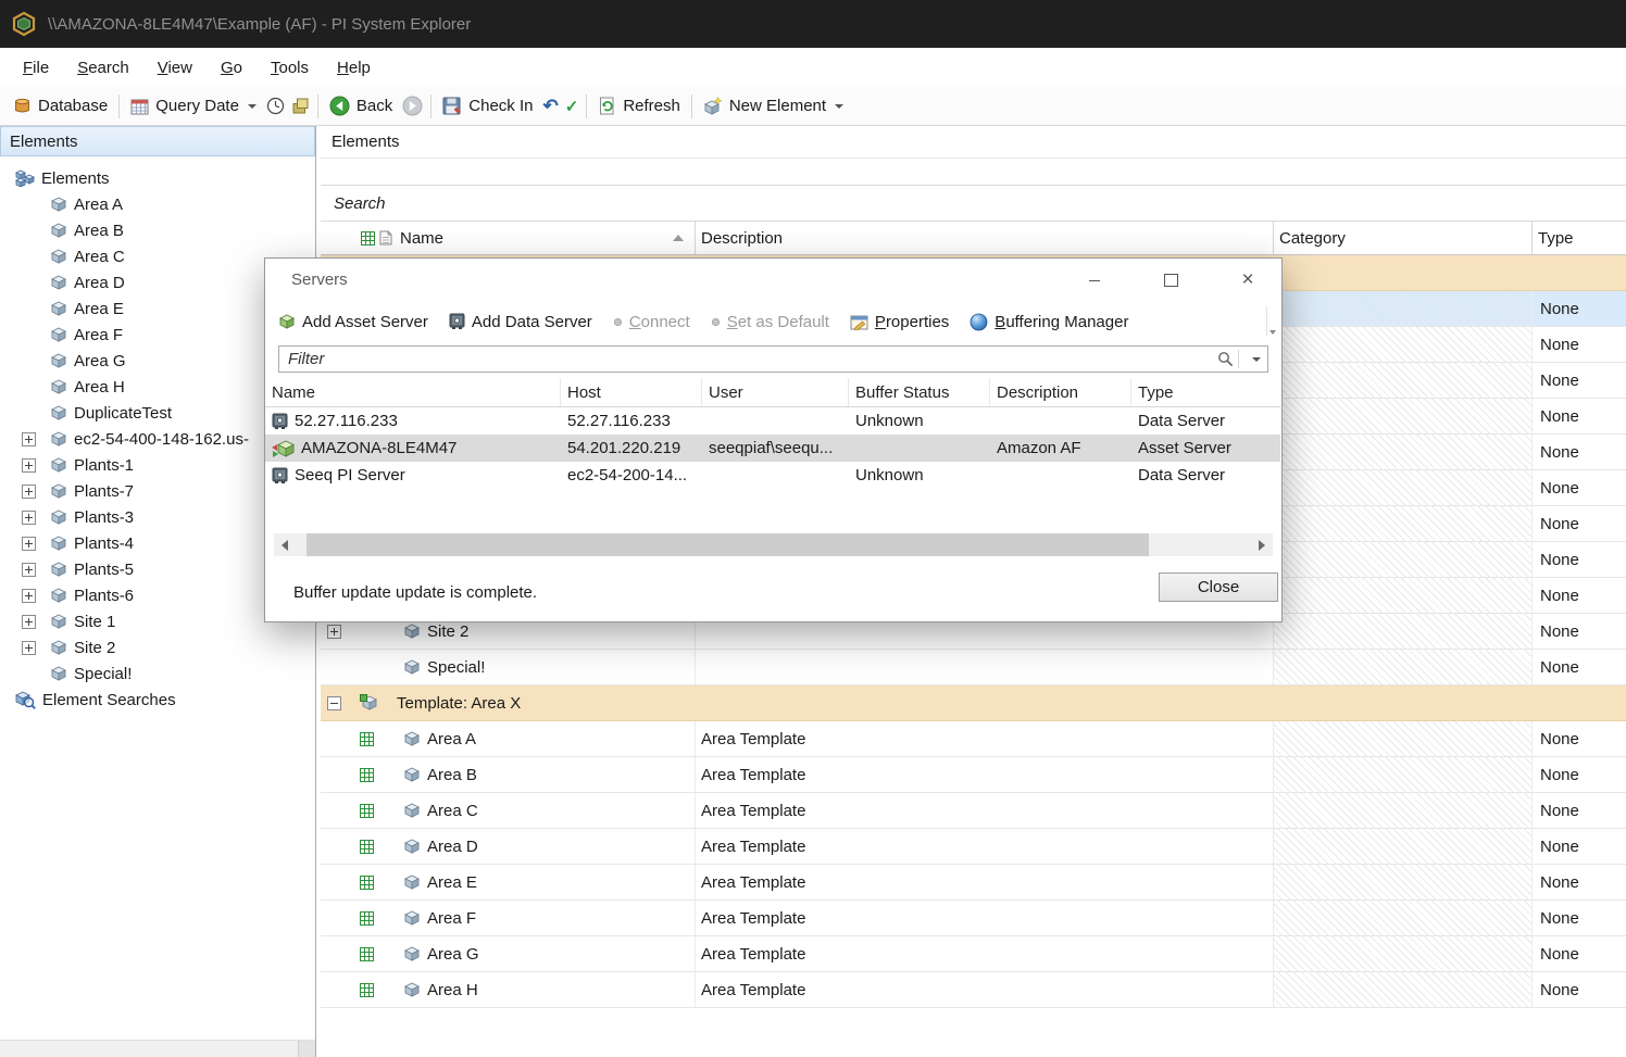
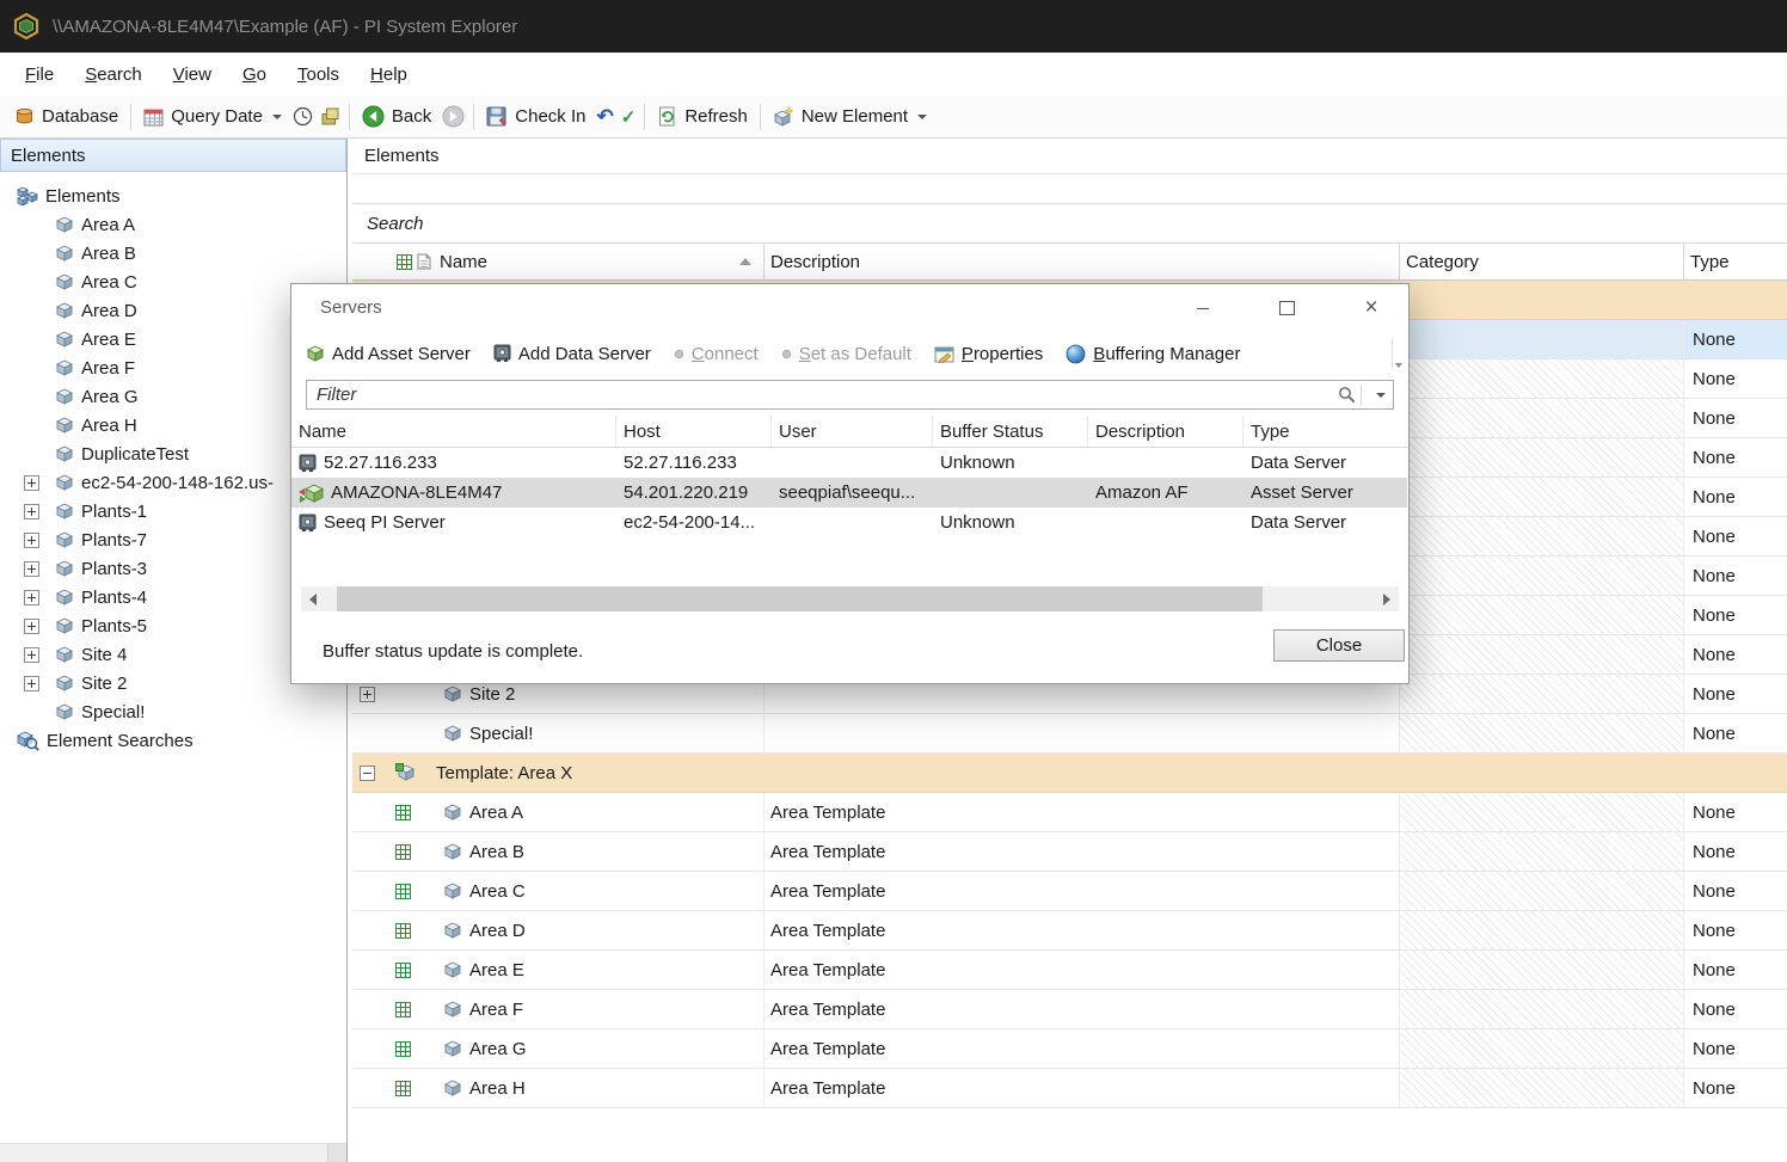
  \\AMAZONA-8LE4M47\Example (AF) - PI System Explorer
  File
  Search
  View
  Go
  Tools
  Help
  Database
  Query Date
  Back
  Check In
  ↶
  ✓
  Refresh
  New Element
  Elements
  Elements
  Area A
  Area B
  Area C
  Area D
  Area E
  Area F
  Area G
  Area H
  DuplicateTest
- ec2-54-400-148-162.us-
+ ec2-54-200-148-162.us-
  Plants-1
  Plants-7
  Plants-3
  Plants-4
  Plants-5
- Plants-6
- Site 1
+ Site 4
  Site 2
  Special!
  Element Searches
  Elements
  Search
  Name
  Description
  Category
  Type
  None
  None
  None
  None
  None
  None
  None
  None
  None
  Site 2
  None
  Special!
  None
  Template: Area X
  Area A
  Area Template
  None
  Area B
  Area Template
  None
  Area C
  Area Template
  None
  Area D
  Area Template
  None
  Area E
  Area Template
  None
  Area F
  Area Template
  None
  Area G
  Area Template
  None
  Area H
  Area Template
  None
  Servers
  ×
  Add Asset Server
  Add Data Server
  Connect
  Set as Default
  Properties
  Buffering Manager
  Filter
  Name
  Host
  User
  Buffer Status
  Description
  Type
  52.27.116.233
  52.27.116.233
  Unknown
  Data Server
  AMAZONA-8LE4M47
  54.201.220.219
  seeqpiaf\seequ...
  Amazon AF
  Asset Server
  Seeq PI Server
  ec2-54-200-14...
  Unknown
  Data Server
- Buffer update update is complete.
+ Buffer status update is complete.
  Close
